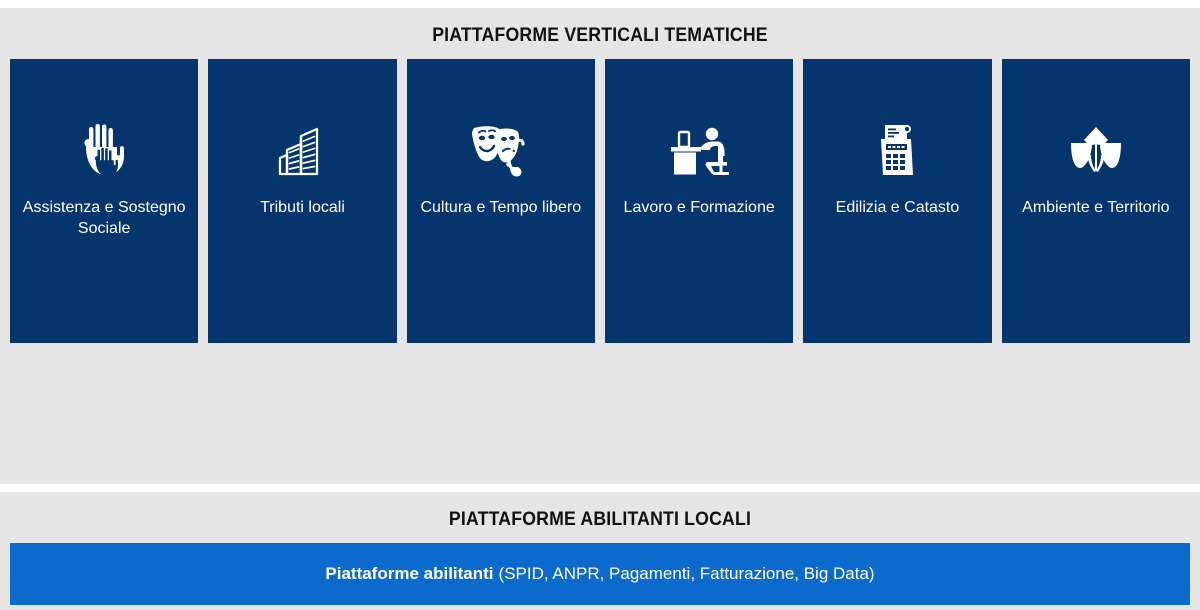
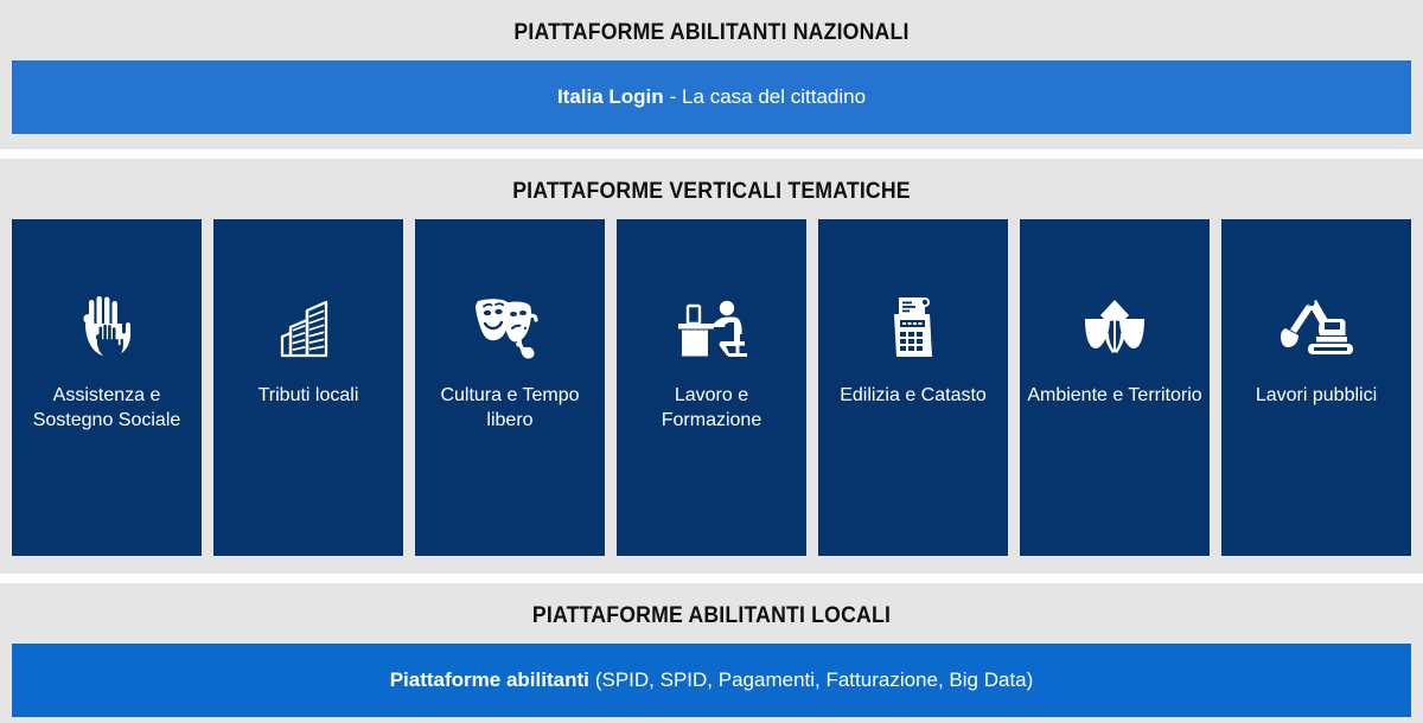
+ PIATTAFORME ABILITANTI NAZIONALI
+ Italia Login
+ - La casa del cittadino
  PIATTAFORME VERTICALI TEMATICHE
  Assistenza e Sostegno Sociale
  Tributi locali
  Cultura e Tempo libero
  Lavoro e Formazione
  Edilizia e Catasto
  Ambiente e Territorio
+ Lavori pubblici
  PIATTAFORME ABILITANTI LOCALI
  Piattaforme abilitanti
- (SPID, ANPR, Pagamenti, Fatturazione, Big Data)
+ (SPID, SPID, Pagamenti, Fatturazione, Big Data)
